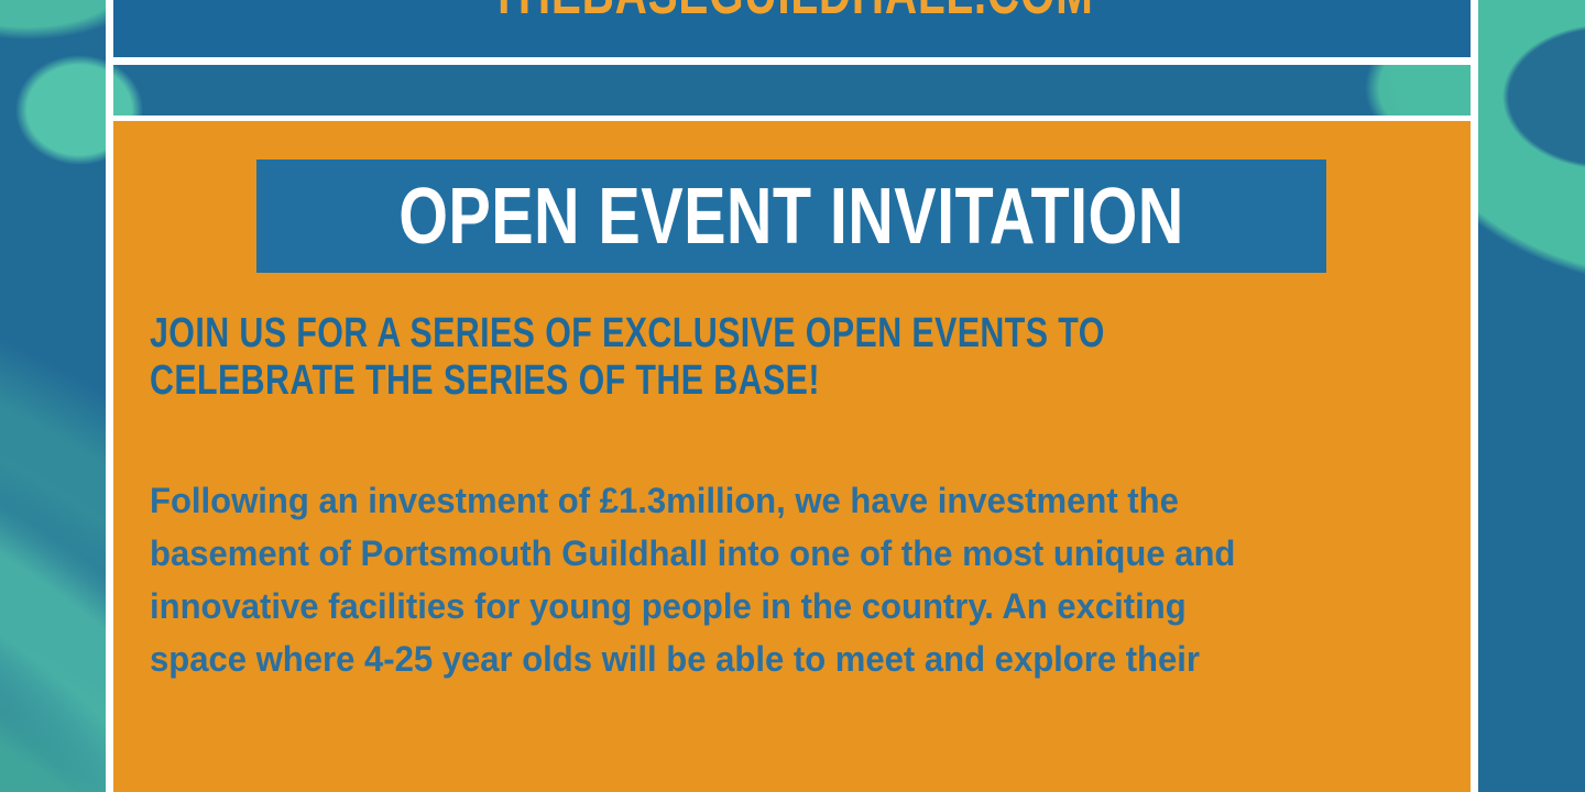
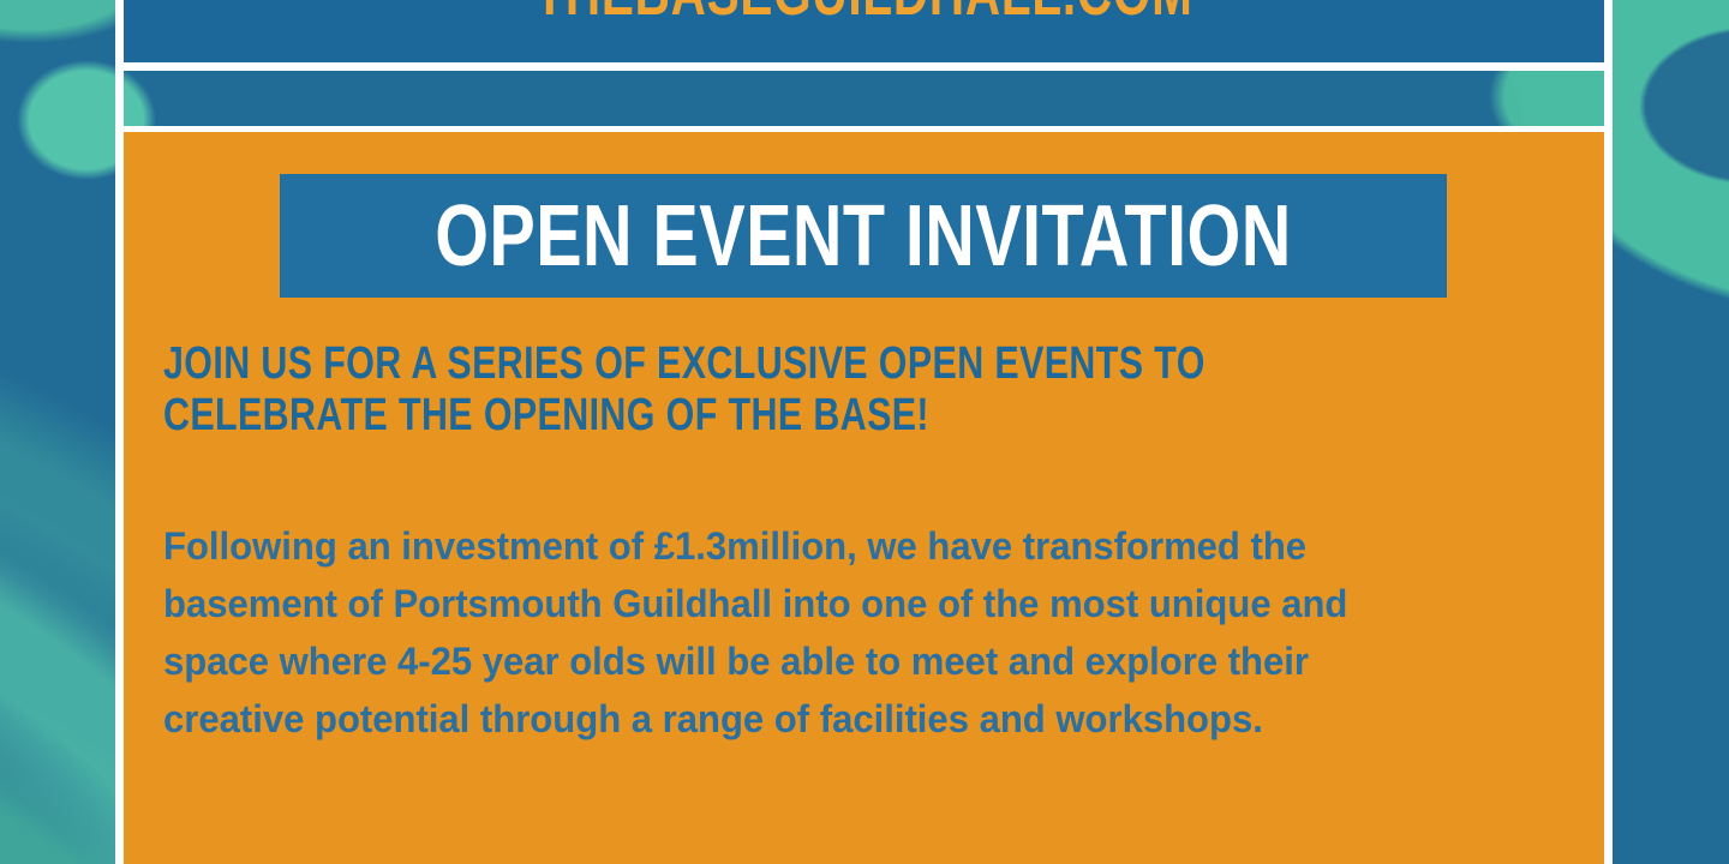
  OPEN EVENT INVITATION
  JOIN US FOR A SERIES OF EXCLUSIVE OPEN EVENTS TO
- CELEBRATE THE SERIES OF THE BASE!
+ CELEBRATE THE OPENING OF THE BASE!
- Following an investment of £1.3million, we have investment the
+ Following an investment of £1.3million, we have transformed the
  basement of Portsmouth Guildhall into one of the most unique and
- innovative facilities for young people in the country. An exciting
  space where 4-25 year olds will be able to meet and explore their
+ creative potential through a range of facilities and workshops.
